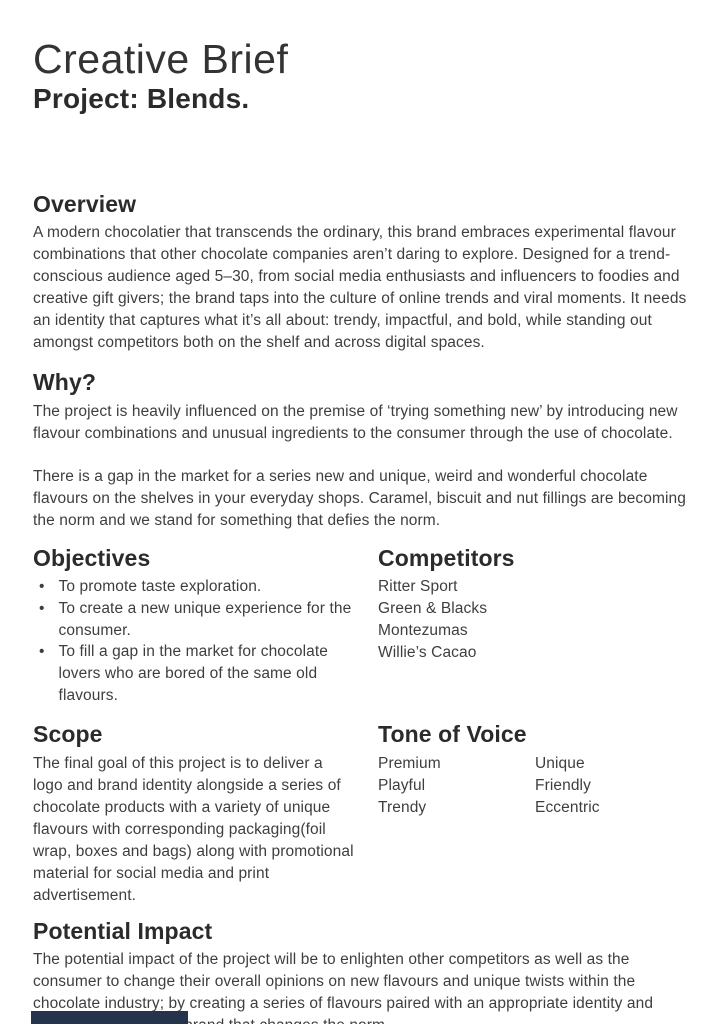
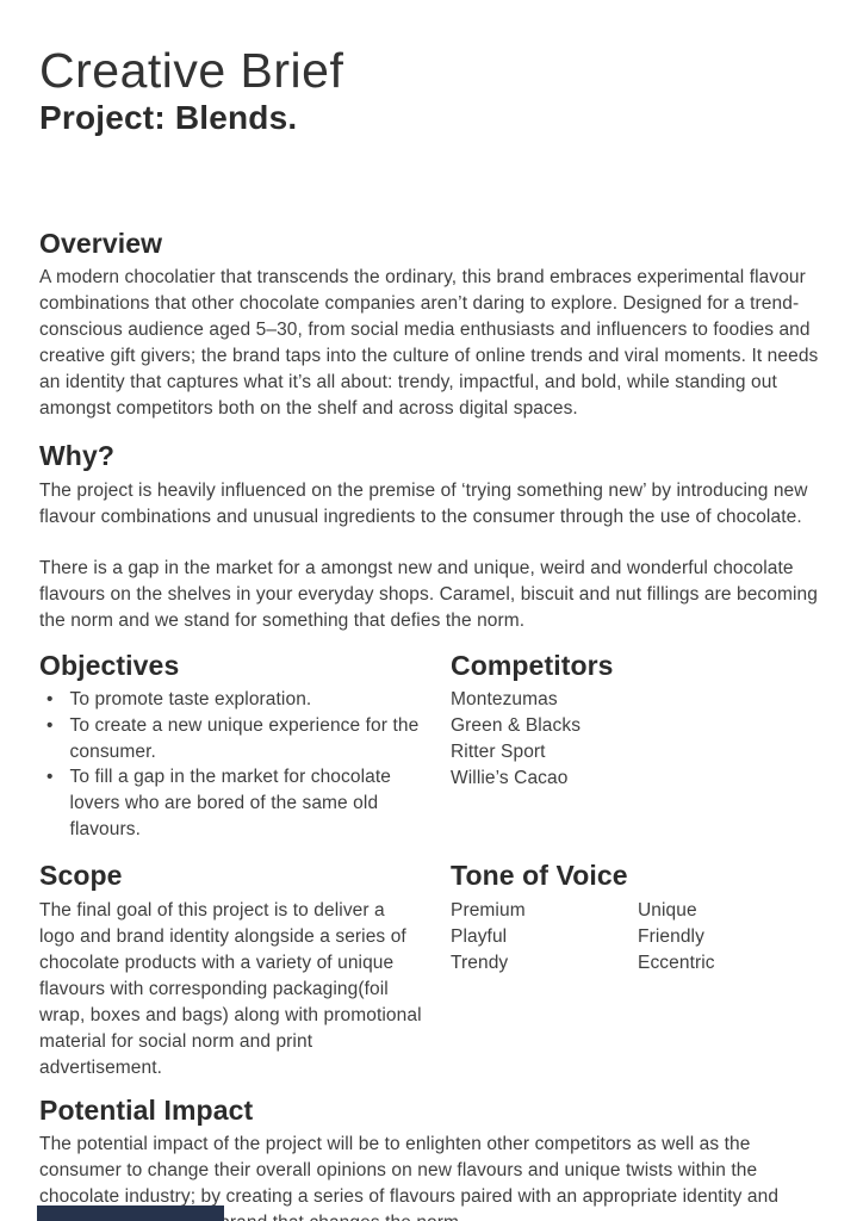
  Creative Brief
  Project: Blends.
  Overview
  A modern chocolatier that transcends the ordinary, this brand embraces experimental flavour combinations that other chocolate companies aren’t daring to explore. Designed for a trend-conscious audience aged 5–30, from social media enthusiasts and influencers to foodies and creative gift givers; the brand taps into the culture of online trends and viral moments. It needs an identity that captures what it’s all about: trendy, impactful, and bold, while standing out amongst competitors both on the shelf and across digital spaces.
  Why?
  The project is heavily influenced on the premise of ‘trying something new’ by introducing new flavour combinations and unusual ingredients to the consumer through the use of chocolate.
- There is a gap in the market for a series new and unique, weird and wonderful chocolate flavours on the shelves in your everyday shops. Caramel, biscuit and nut fillings are becoming the norm and we stand for something that defies the norm.
+ There is a gap in the market for a amongst new and unique, weird and wonderful chocolate flavours on the shelves in your everyday shops. Caramel, biscuit and nut fillings are becoming the norm and we stand for something that defies the norm.
  Objectives
  To promote taste exploration.
  To create a new unique experience for the consumer.
  To fill a gap in the market for chocolate lovers who are bored of the same old flavours.
  Competitors
- Ritter Sport
+ Montezumas
  Green & Blacks
- Montezumas
+ Ritter Sport
  Willie’s Cacao
  Scope
- The final goal of this project is to deliver a logo and brand identity alongside a series of chocolate products with a variety of unique flavours with corresponding packaging(foil wrap, boxes and bags) along with promotional material for social media and print advertisement.
+ The final goal of this project is to deliver a logo and brand identity alongside a series of chocolate products with a variety of unique flavours with corresponding packaging(foil wrap, boxes and bags) along with promotional material for social norm and print advertisement.
  Tone of Voice
  Premium
  Playful
  Trendy
  Unique
  Friendly
  Eccentric
  Potential Impact
  The potential impact of the project will be to enlighten other competitors as well as the consumer to change their overall opinions on new flavours and unique twists within the chocolate industry; by creating a series of flavours paired with an appropriate identity and
